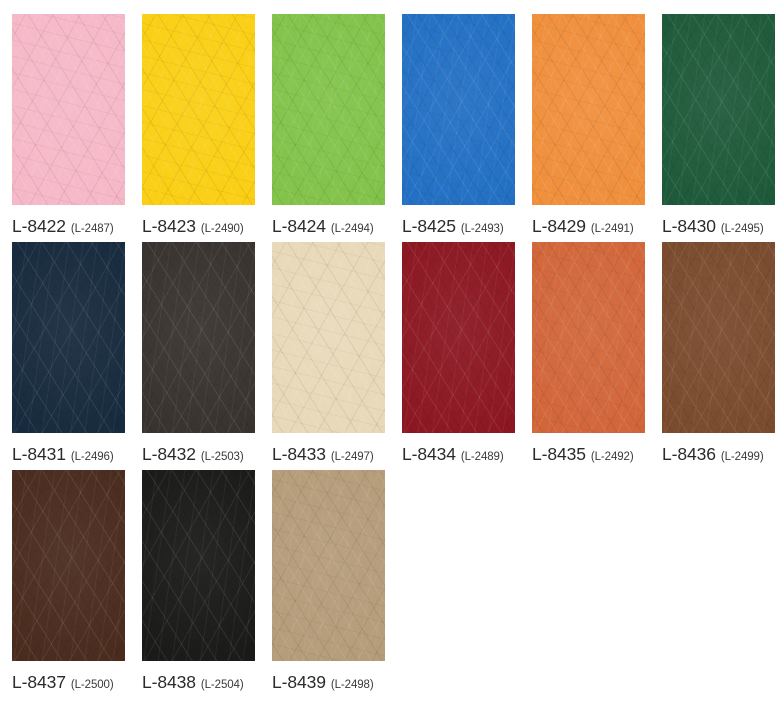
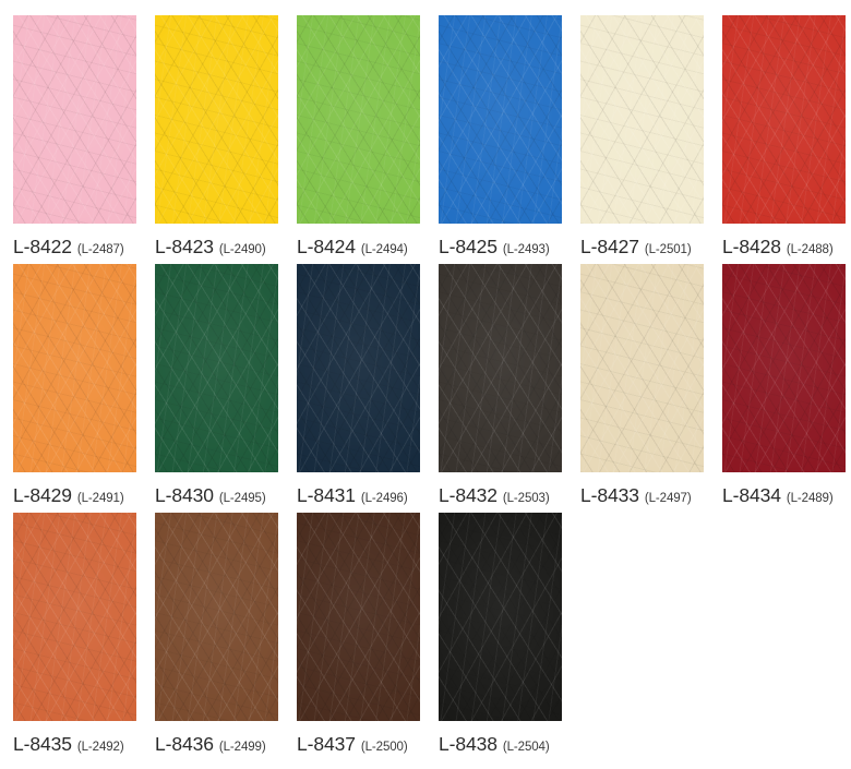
  L-8422
  (L-2487)
  L-8423
  (L-2490)
  L-8424
  (L-2494)
  L-8425
  (L-2493)
+ L-8427
+ (L-2501)
+ L-8428
+ (L-2488)
  L-8429
  (L-2491)
  L-8430
  (L-2495)
  L-8431
  (L-2496)
  L-8432
  (L-2503)
  L-8433
  (L-2497)
  L-8434
  (L-2489)
  L-8435
  (L-2492)
  L-8436
  (L-2499)
  L-8437
  (L-2500)
  L-8438
  (L-2504)
- L-8439
- (L-2498)
